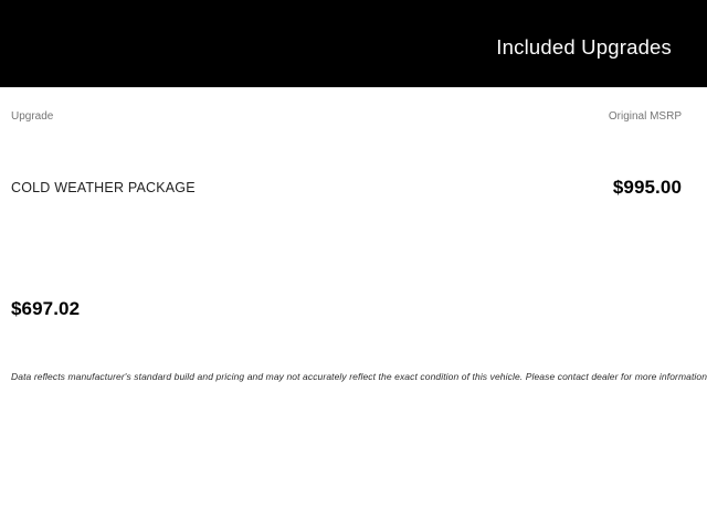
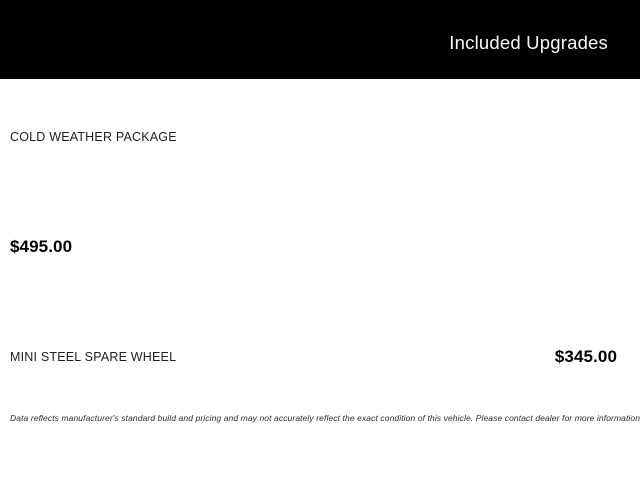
  Included Upgrades
- Upgrade
- Original MSRP
  COLD WEATHER PACKAGE
- $995.00
- $697.02
+ $495.00
+ MINI STEEL SPARE WHEEL
+ $345.00
  Data reflects manufacturer's standard build and pricing and may not accurately reflect the exact condition of this vehicle. Please contact dealer for more information
